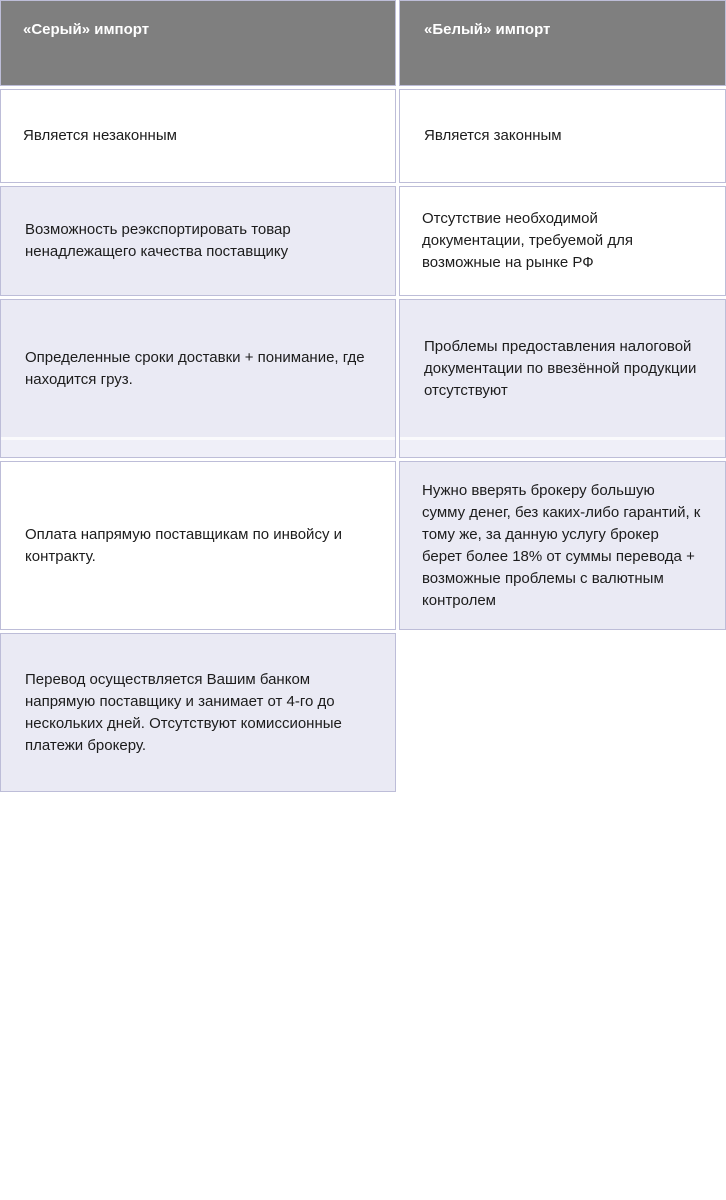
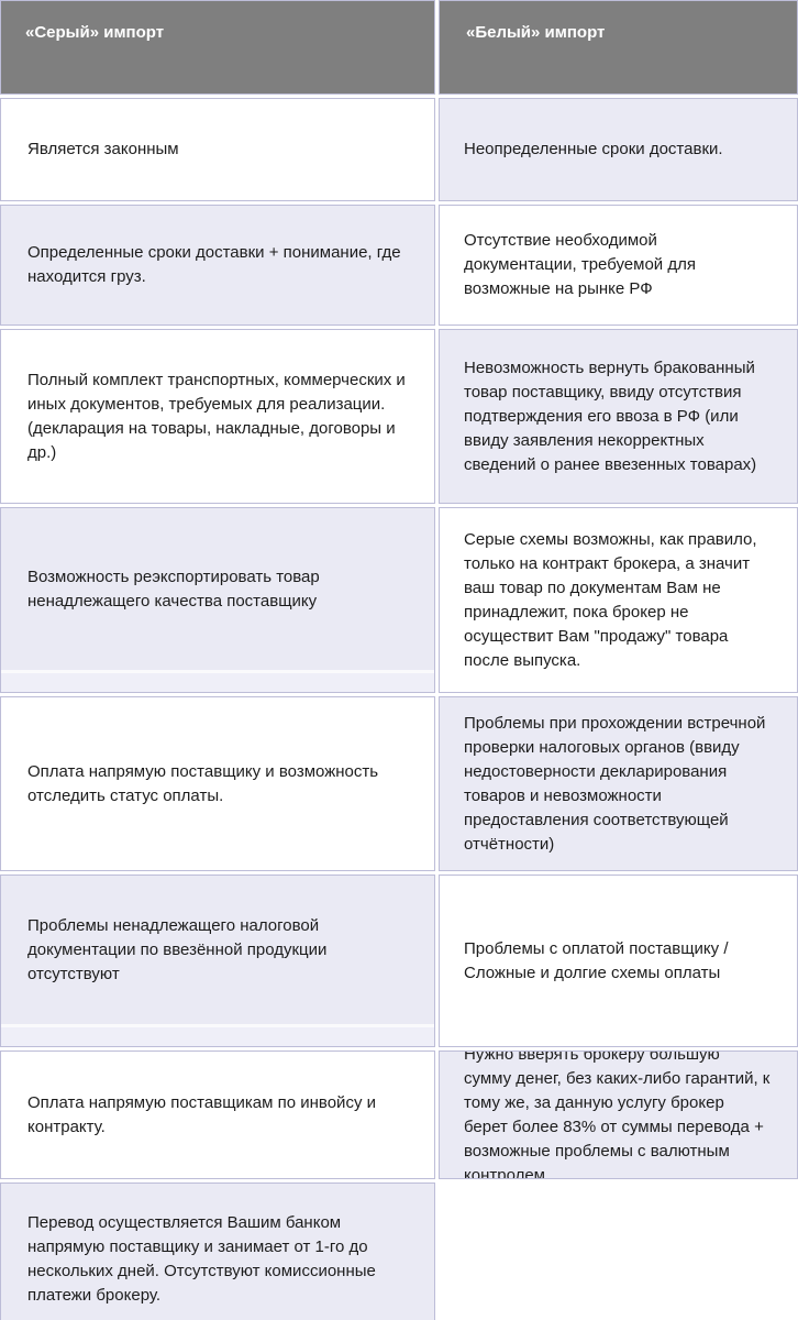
  «Серый» импорт
  «Белый» импорт
- Является незаконным
  Является законным
+ Неопределенные сроки доставки.
- Возможность реэкспортировать товар ненадлежащего качества поставщику
+ Определенные сроки доставки + понимание, где находится груз.
  Отсутствие необходимой документации, требуемой для возможные на рынке РФ
+ Полный комплект транспортных, коммерческих и иных документов, требуемых для реализации. (декларация на товары, накладные, договоры и др.)
+ Невозможность вернуть бракованный товар поставщику, ввиду отсутствия подтверждения его ввоза в РФ (или ввиду заявления некорректных сведений о ранее ввезенных товарах)
- Определенные сроки доставки + понимание, где находится груз.
+ Возможность реэкспортировать товар ненадлежащего качества поставщику
+ Серые схемы возможны, как правило, только на контракт брокера, а значит ваш товар по документам Вам не принадлежит, пока брокер не осуществит Вам "продажу" товара после выпуска.
+ Оплата напрямую поставщику и возможность отследить статус оплаты.
+ Проблемы при прохождении встречной проверки налоговых органов (ввиду недостоверности декларирования товаров и невозможности предоставления соответствующей отчётности)
- Проблемы предоставления налоговой документации по ввезённой продукции отсутствуют
+ Проблемы ненадлежащего налоговой документации по ввезённой продукции отсутствуют
+ Проблемы с оплатой поставщику / Сложные и долгие схемы оплаты
  Оплата напрямую поставщикам по инвойсу и контракту.
- Нужно вверять брокеру большую сумму денег, без каких-либо гарантий, к тому же, за данную услугу брокер берет более 18% от суммы перевода + возможные проблемы с валютным контролем
+ Нужно вверять брокеру большую сумму денег, без каких-либо гарантий, к тому же, за данную услугу брокер берет более 83% от суммы перевода + возможные проблемы с валютным контролем
- Перевод осуществляется Вашим банком напрямую поставщику и занимает от 4-го до нескольких дней. Отсутствуют комиссионные платежи брокеру.
+ Перевод осуществляется Вашим банком напрямую поставщику и занимает от 1-го до нескольких дней. Отсутствуют комиссионные платежи брокеру.
